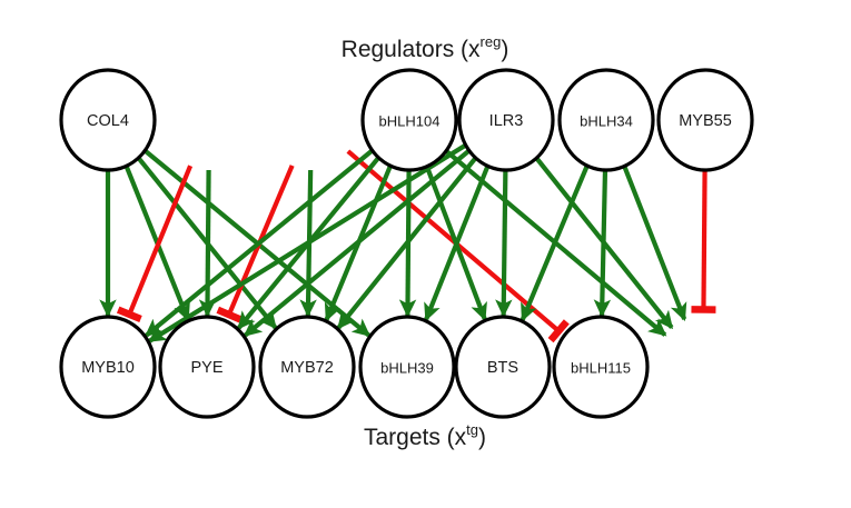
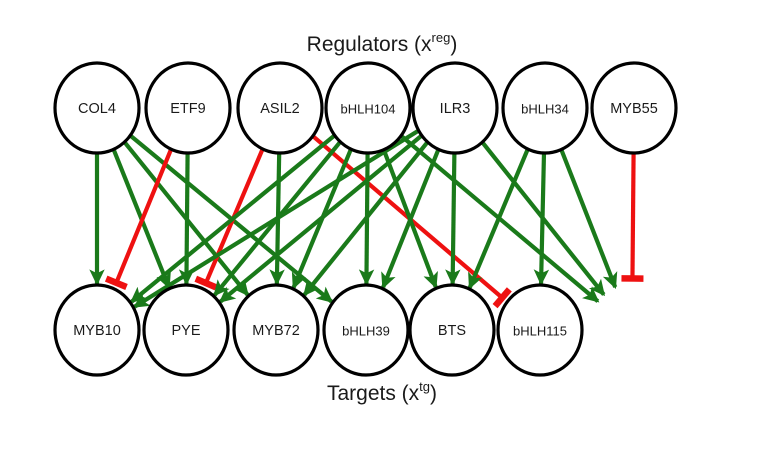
  COL4
+ ETF9
+ ASIL2
  bHLH104
  ILR3
  bHLH34
  MYB55
  MYB10
  PYE
  MYB72
  bHLH39
  BTS
  bHLH115
  Regulators (xreg)
  Targets (xtg)
